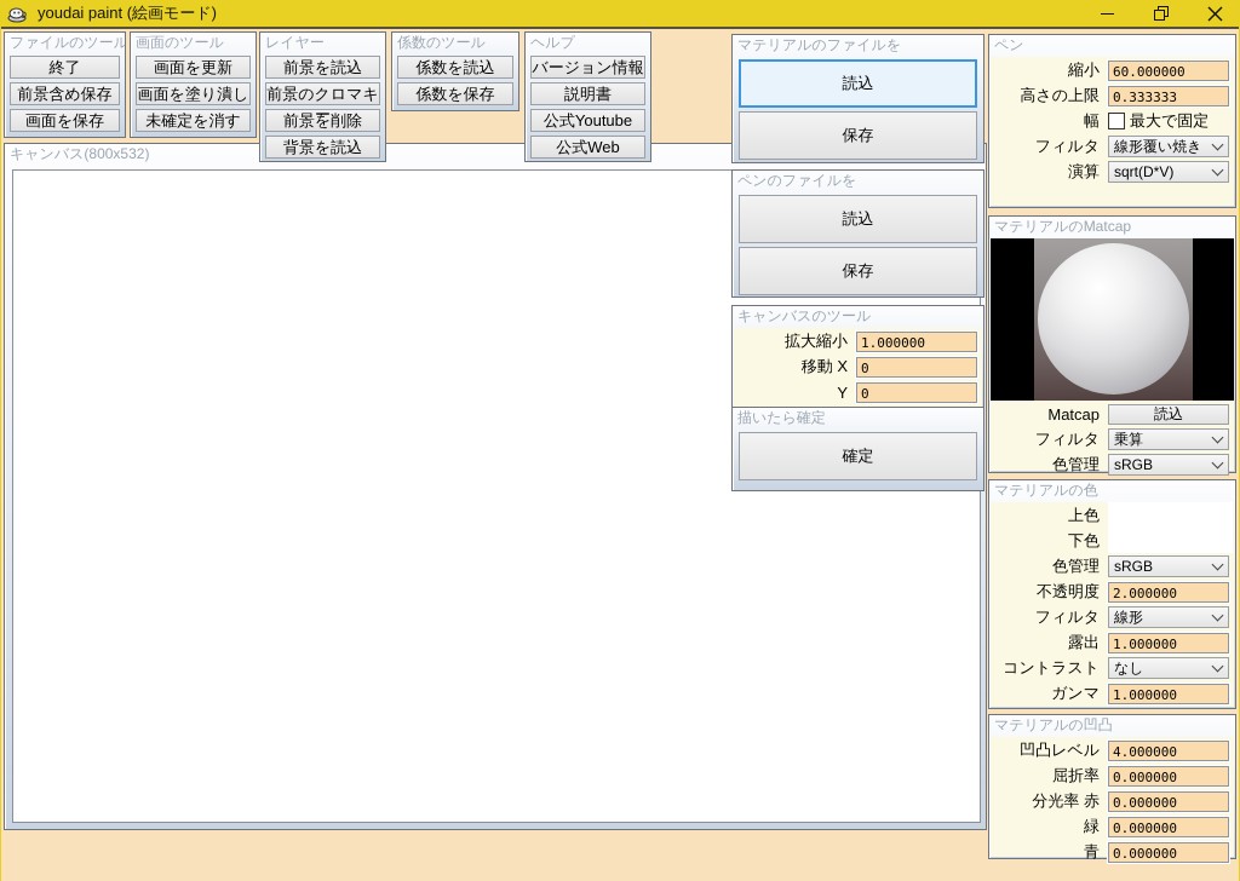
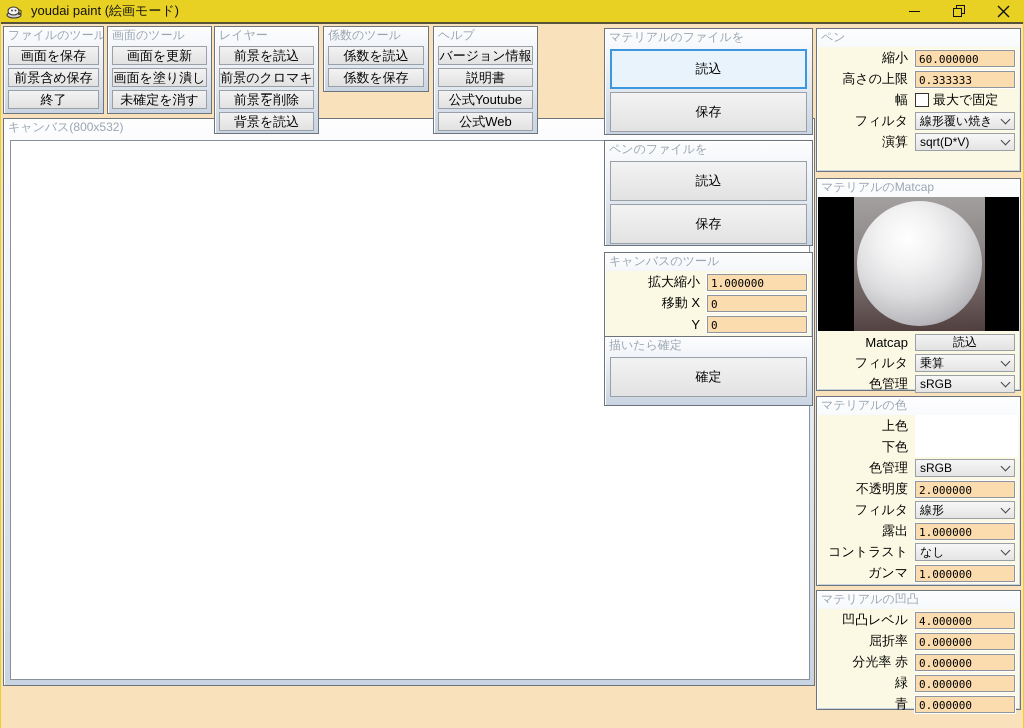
  youdai paint (絵画モード)
  キャンバス(800x532)
  ファイルのツール
- 終了
+ 画面を保存
  前景含め保存
- 画面を保存
+ 終了
  画面のツール
  画面を更新
  画面を塗り潰し
  未確定を消す
  レイヤー
  前景を読込
  前景のクロマキ
  前景を削除
  背景を読込
  係数のツール
  係数を読込
  係数を保存
  ヘルプ
  バージョン情報
  説明書
  公式Youtube
  公式Web
  マテリアルのファイルを
  読込
  保存
  ペンのファイルを
  読込
  保存
  キャンバスのツール
  拡大縮小
  1.000000
  移動 X
  0
  Y
  0
  描いたら確定
  確定
  ペン
  縮小
  60.000000
  高さの上限
  0.333333
  幅
  最大で固定
  フィルタ
  線形覆い焼き
  演算
  sqrt(D*V)
  マテリアルのMatcap
  Matcap
  読込
  フィルタ
  乗算
  色管理
  sRGB
  マテリアルの色
  上色
  下色
  色管理
  sRGB
  不透明度
  2.000000
  フィルタ
  線形
  露出
  1.000000
  コントラスト
  なし
  ガンマ
  1.000000
  マテリアルの凹凸
  凹凸レベル
  4.000000
  屈折率
  0.000000
  分光率 赤
  0.000000
  緑
  0.000000
  青
  0.000000
